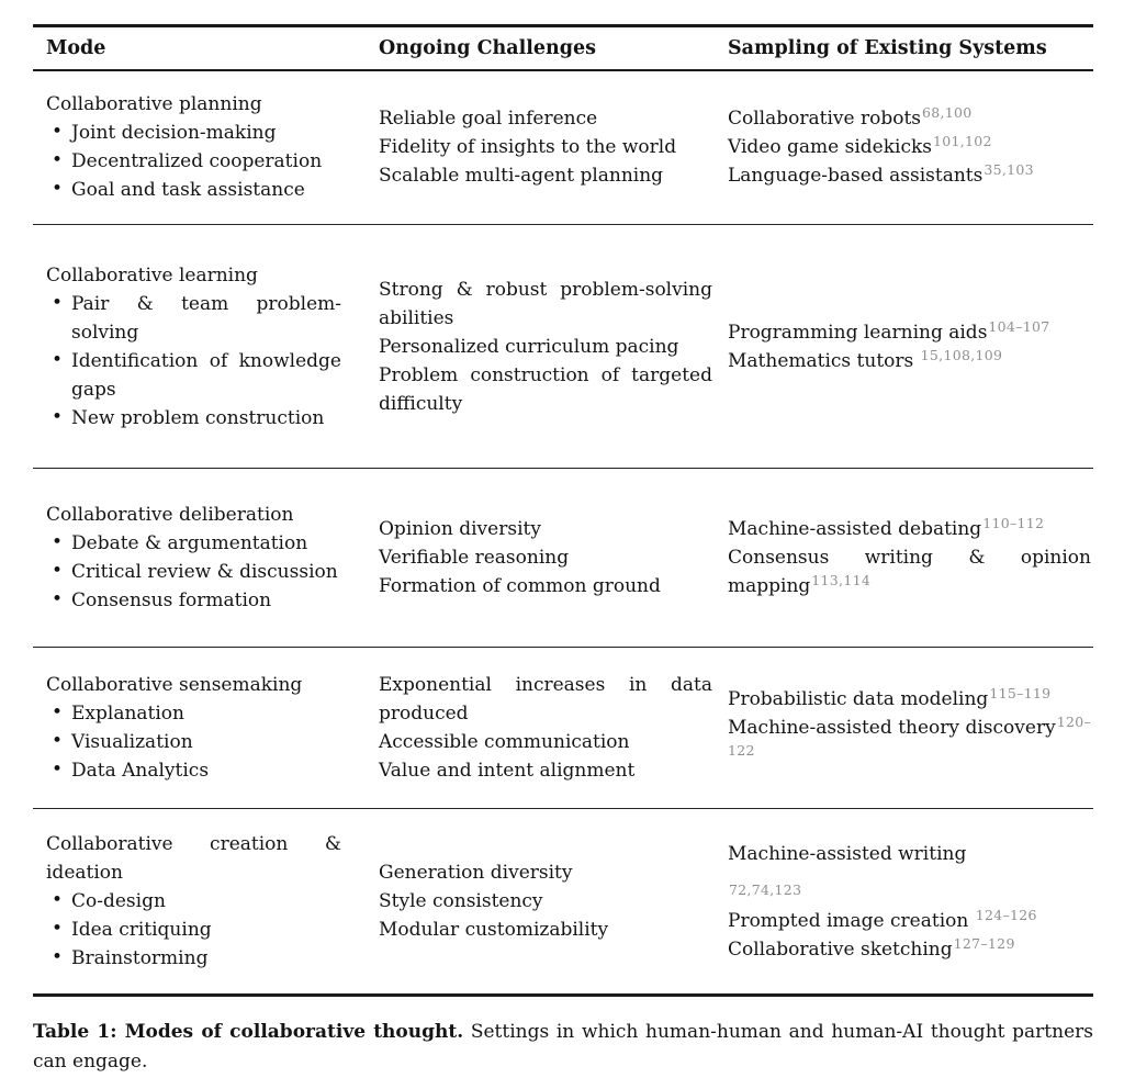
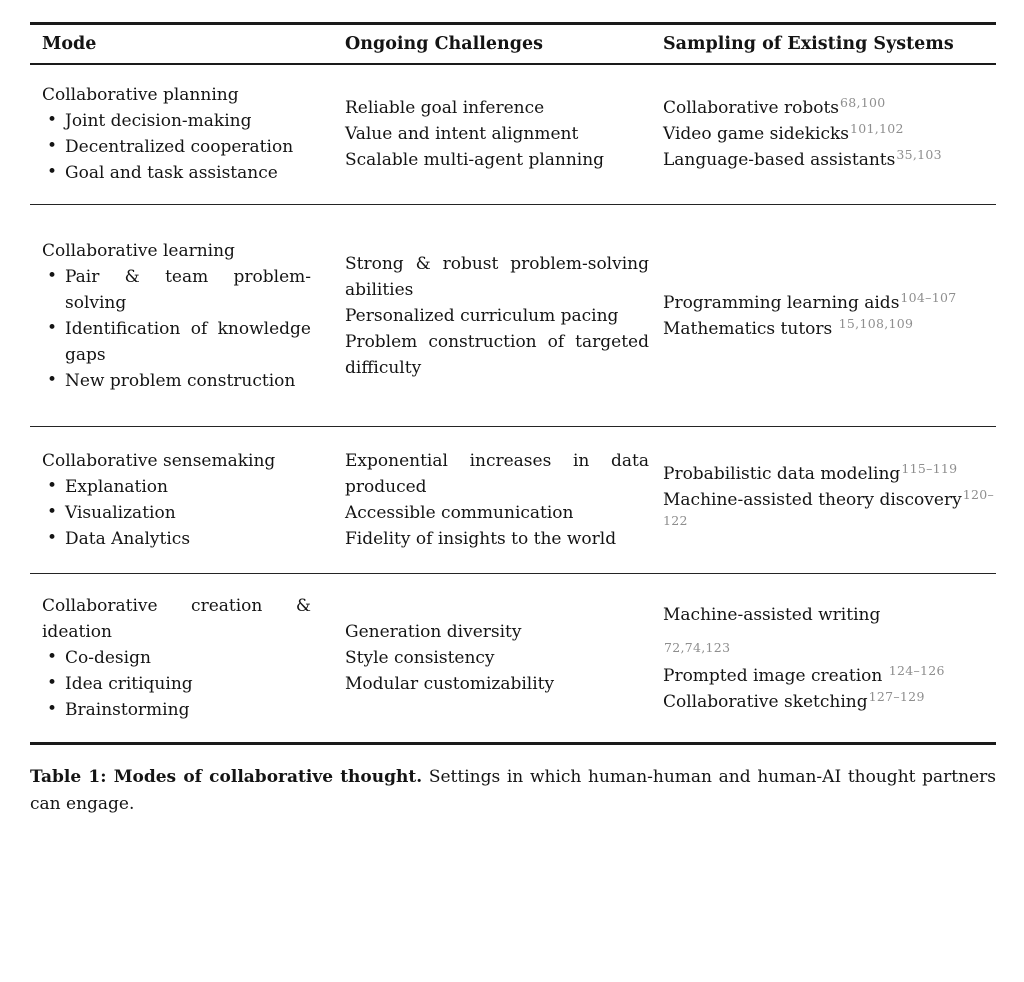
  Mode	Ongoing Challenges	Sampling of Existing Systems
- Collaborative planning • Joint decision-making • Decentralized cooperation • Goal and task assistance	Reliable goal inference Fidelity of insights to the world Scalable multi-agent planning	Collaborative robots68,100 Video game sidekicks101,102 Language-based assistants35,103
+ Collaborative planning • Joint decision-making • Decentralized cooperation • Goal and task assistance	Reliable goal inference Value and intent alignment Scalable multi-agent planning	Collaborative robots68,100 Video game sidekicks101,102 Language-based assistants35,103
  Collaborative learning • Pair & team problem-solving • Identification of knowledge gaps • New problem construction	Strong & robust problem-solving abilities Personalized curriculum pacing Problem construction of targeted difficulty	Programming learning aids104–107 Mathematics tutors 15,108,109
- Collaborative deliberation • Debate & argumentation • Critical review & discussion • Consensus formation	Opinion diversity Verifiable reasoning Formation of common ground	Machine-assisted debating110–112 Consensus writing & opinion mapping113,114
- Collaborative sensemaking • Explanation • Visualization • Data Analytics	Exponential increases in data produced Accessible communication Value and intent alignment	Probabilistic data modeling115–119 Machine-assisted theory discovery120–122
+ Collaborative sensemaking • Explanation • Visualization • Data Analytics	Exponential increases in data produced Accessible communication Fidelity of insights to the world	Probabilistic data modeling115–119 Machine-assisted theory discovery120–122
  Collaborative creation & ideation • Co-design • Idea critiquing • Brainstorming	Generation diversity Style consistency Modular customizability	Machine-assisted writing72,74,123 Prompted image creation 124–126 Collaborative sketching127–129
  Table 1: Modes of collaborative thought. Settings in which human-human and human-AI thought partners can engage.
